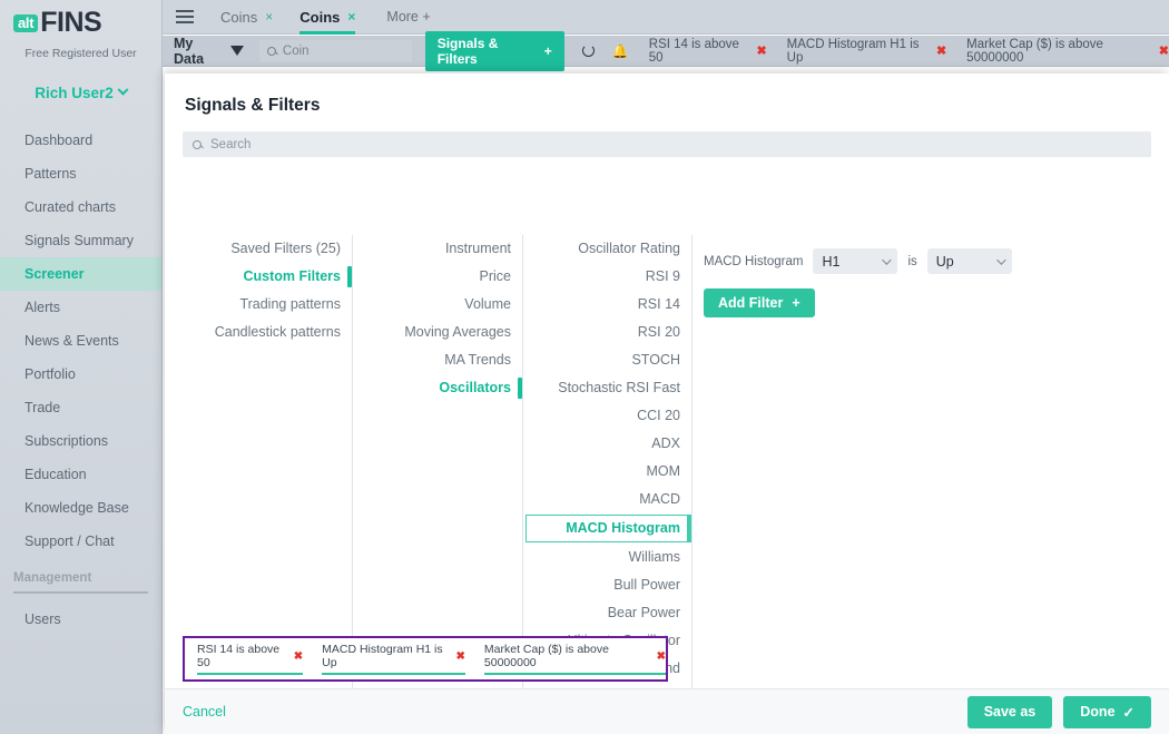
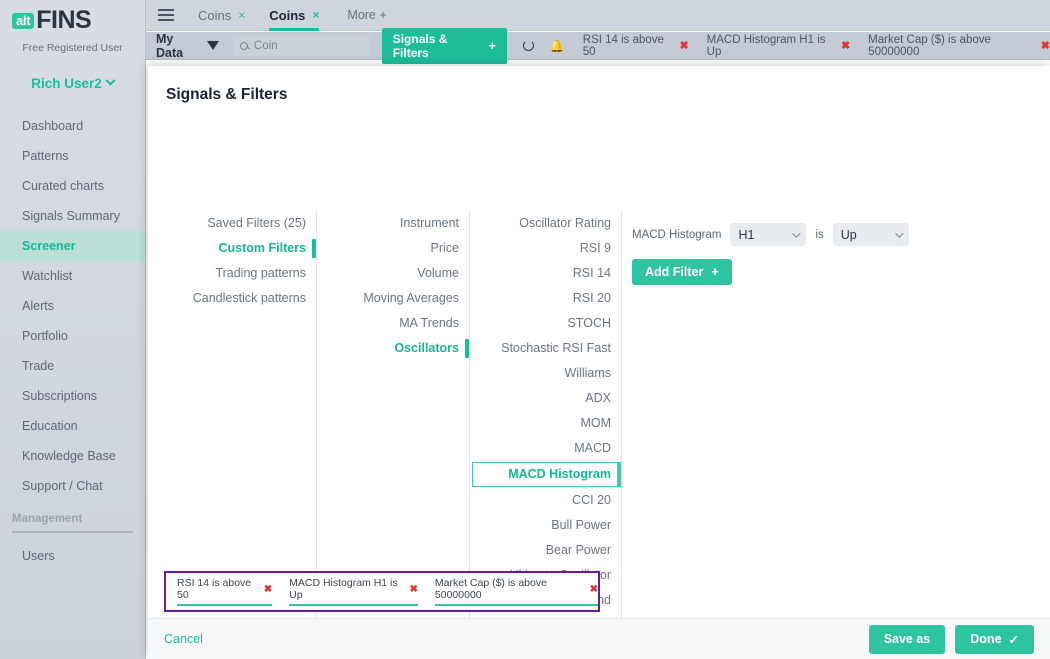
  alt
  FINS
  Free Registered User
  Rich User2
  Dashboard
  Patterns
  Curated charts
  Signals Summary
  Screener
+ Watchlist
  Alerts
- News & Events
  Portfolio
  Trade
  Subscriptions
  Education
  Knowledge Base
  Support / Chat
  Management
  Users
  Coins
  ×
  Coins
  ×
  More +
  My Data
  Coin
  Signals & Filters
  +
  🔔
  RSI 14 is above 50
  ✖
  MACD Histogram H1 is Up
  ✖
  Market Cap ($) is above 50000000
  ✖
  Signals & Filters
- Search
  Saved Filters (25)
  Custom Filters
  Trading patterns
  Candlestick patterns
  Instrument
  Price
  Volume
  Moving Averages
  MA Trends
  Oscillators
  Oscillator Rating
  RSI 9
  RSI 14
  RSI 20
  STOCH
  Stochastic RSI Fast
- CCI 20
+ Williams
  ADX
  MOM
  MACD
  MACD Histogram
- Williams
+ CCI 20
  Bull Power
  Bear Power
  MACD Histogram
  H1
  is
  Up
  Add Filter
  +
  Cancel
  Save as
  Done
  ✓
  RSI 14 is above 50
  ✖
  MACD Histogram H1 is Up
  ✖
  Market Cap ($) is above 50000000
  ✖
